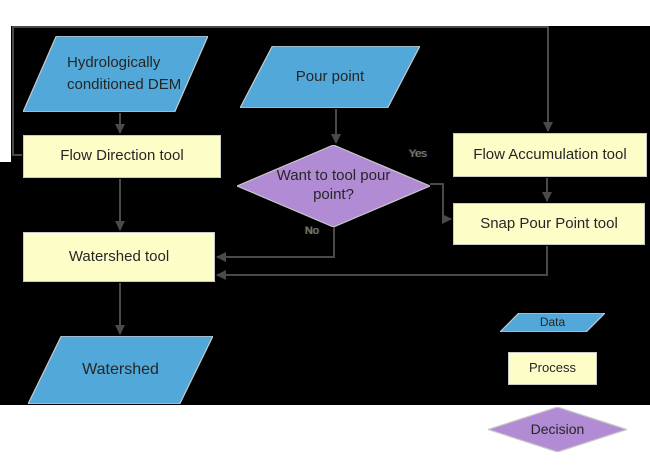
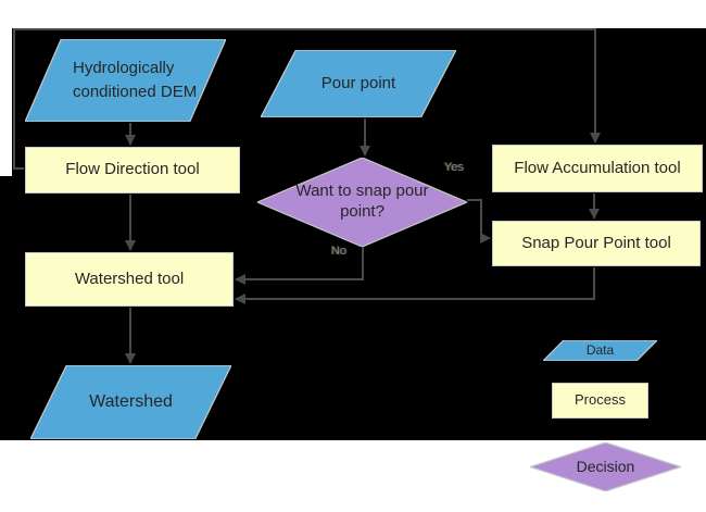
  Hydrologically conditioned DEM
  Pour point
  Flow Direction tool
  Flow Accumulation tool
  Snap Pour Point tool
- Want to tool pour point?
+ Want to snap pour point?
  Watershed tool
  Watershed
  Yes
  No
  Data
  Process
  Decision
